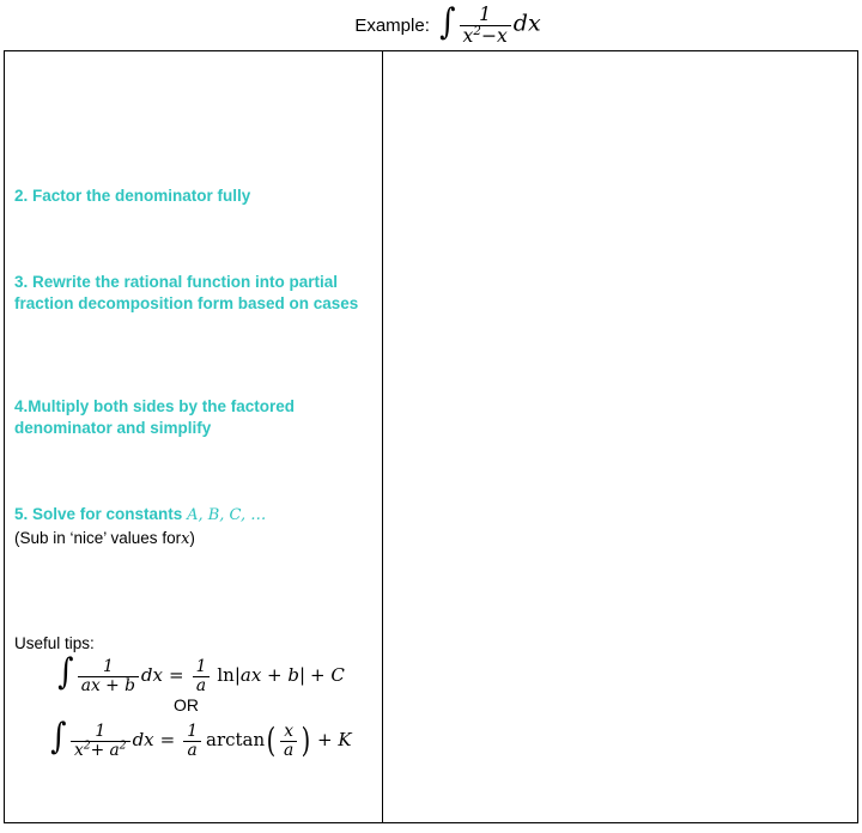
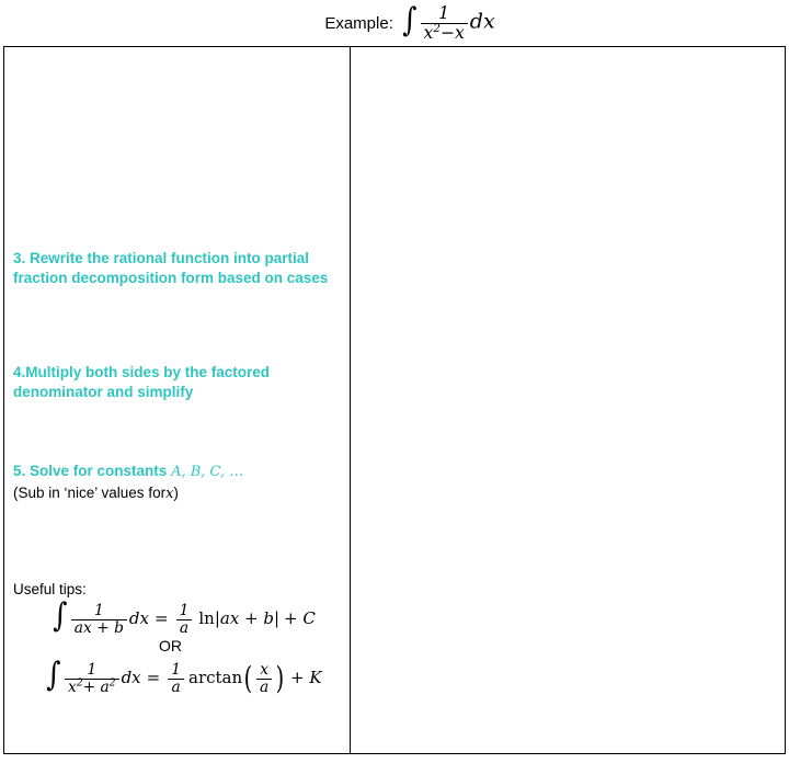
  Example:
  ∫
  1
  x2−x
  dx
- 2. Factor the denominator fully
  3. Rewrite the rational function into partial fraction decomposition form based on cases
  4.Multiply both sides by the factored denominator and simplify
  5. Solve for constants A, B, C, …
  (Sub in ‘nice’ values forx)
  Useful tips:
  ∫
  1
  ax + b
  dx =
  1
  a
  ln|ax + b| + C
  OR
  ∫
  1
  x2+ a2
  dx =
  1
  a
  arctan(
  x
  a
  ) + K
